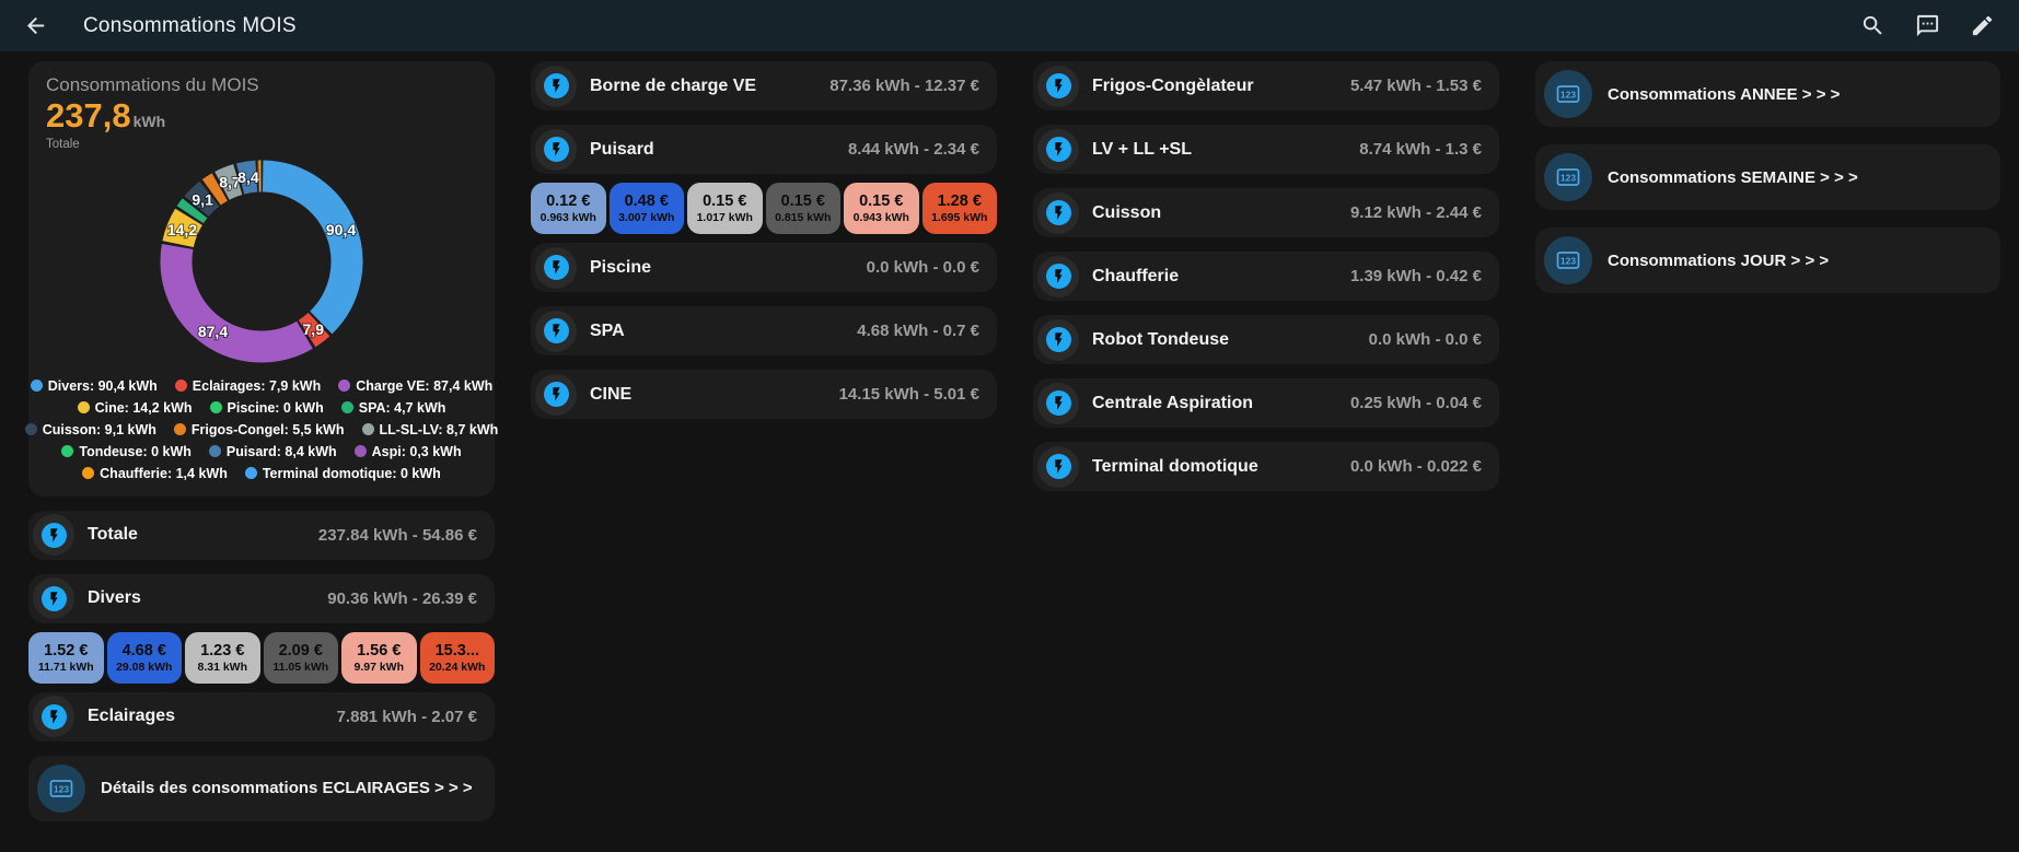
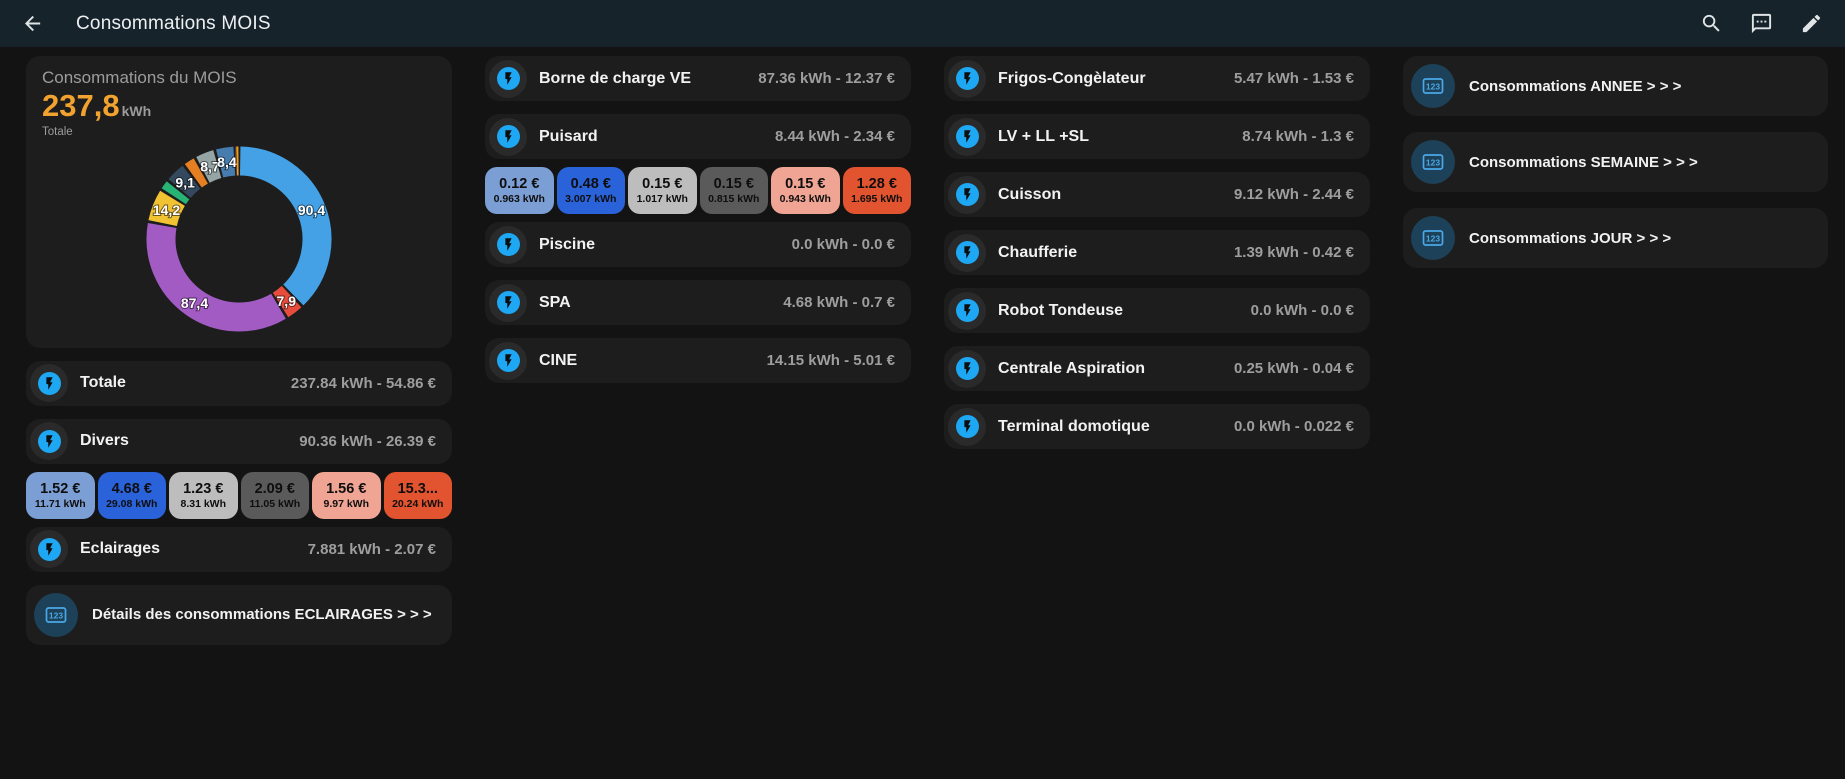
  Consommations MOIS
  Consommations du MOIS
  237,8
  kWh
  Totale
  90,4
  7,9
  87,4
  14,2
  9,1
  8,7
  8,4
- Divers: 90,4 kWh
- Eclairages: 7,9 kWh
- Charge VE: 87,4 kWh
- Cine: 14,2 kWh
- Piscine: 0 kWh
- SPA: 4,7 kWh
- Cuisson: 9,1 kWh
- Frigos-Congel: 5,5 kWh
- LL-SL-LV: 8,7 kWh
- Tondeuse: 0 kWh
- Puisard: 8,4 kWh
- Aspi: 0,3 kWh
- Chaufferie: 1,4 kWh
- Terminal domotique: 0 kWh
  Totale
  237.84 kWh - 54.86 €
  Divers
  90.36 kWh - 26.39 €
  1.52 €
  11.71 kWh
  4.68 €
  29.08 kWh
  1.23 €
  8.31 kWh
  2.09 €
  11.05 kWh
  1.56 €
  9.97 kWh
  15.3...
  20.24 kWh
  Eclairages
  7.881 kWh - 2.07 €
  123
  Détails des consommations ECLAIRAGES > > >
  Borne de charge VE
  87.36 kWh - 12.37 €
  Puisard
  8.44 kWh - 2.34 €
  0.12 €
  0.963 kWh
  0.48 €
  3.007 kWh
  0.15 €
  1.017 kWh
  0.15 €
  0.815 kWh
  0.15 €
  0.943 kWh
  1.28 €
  1.695 kWh
  Piscine
  0.0 kWh - 0.0 €
  SPA
  4.68 kWh - 0.7 €
  CINE
  14.15 kWh - 5.01 €
  Frigos-Congèlateur
  5.47 kWh - 1.53 €
  LV + LL +SL
  8.74 kWh - 1.3 €
  Cuisson
  9.12 kWh - 2.44 €
  Chaufferie
  1.39 kWh - 0.42 €
  Robot Tondeuse
  0.0 kWh - 0.0 €
  Centrale Aspiration
  0.25 kWh - 0.04 €
  Terminal domotique
  0.0 kWh - 0.022 €
  123
  Consommations ANNEE > > >
  123
  Consommations SEMAINE > > >
  123
  Consommations JOUR > > >
